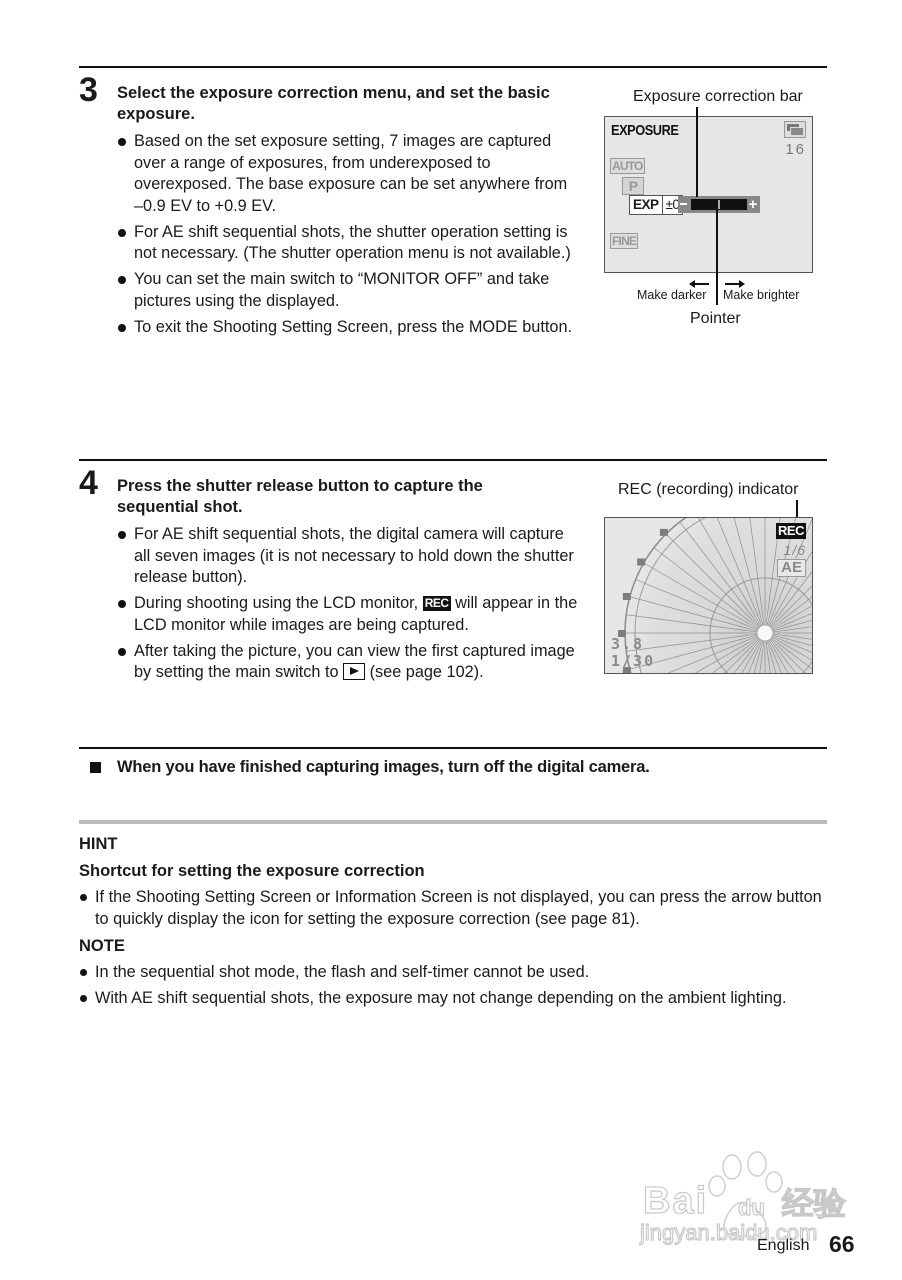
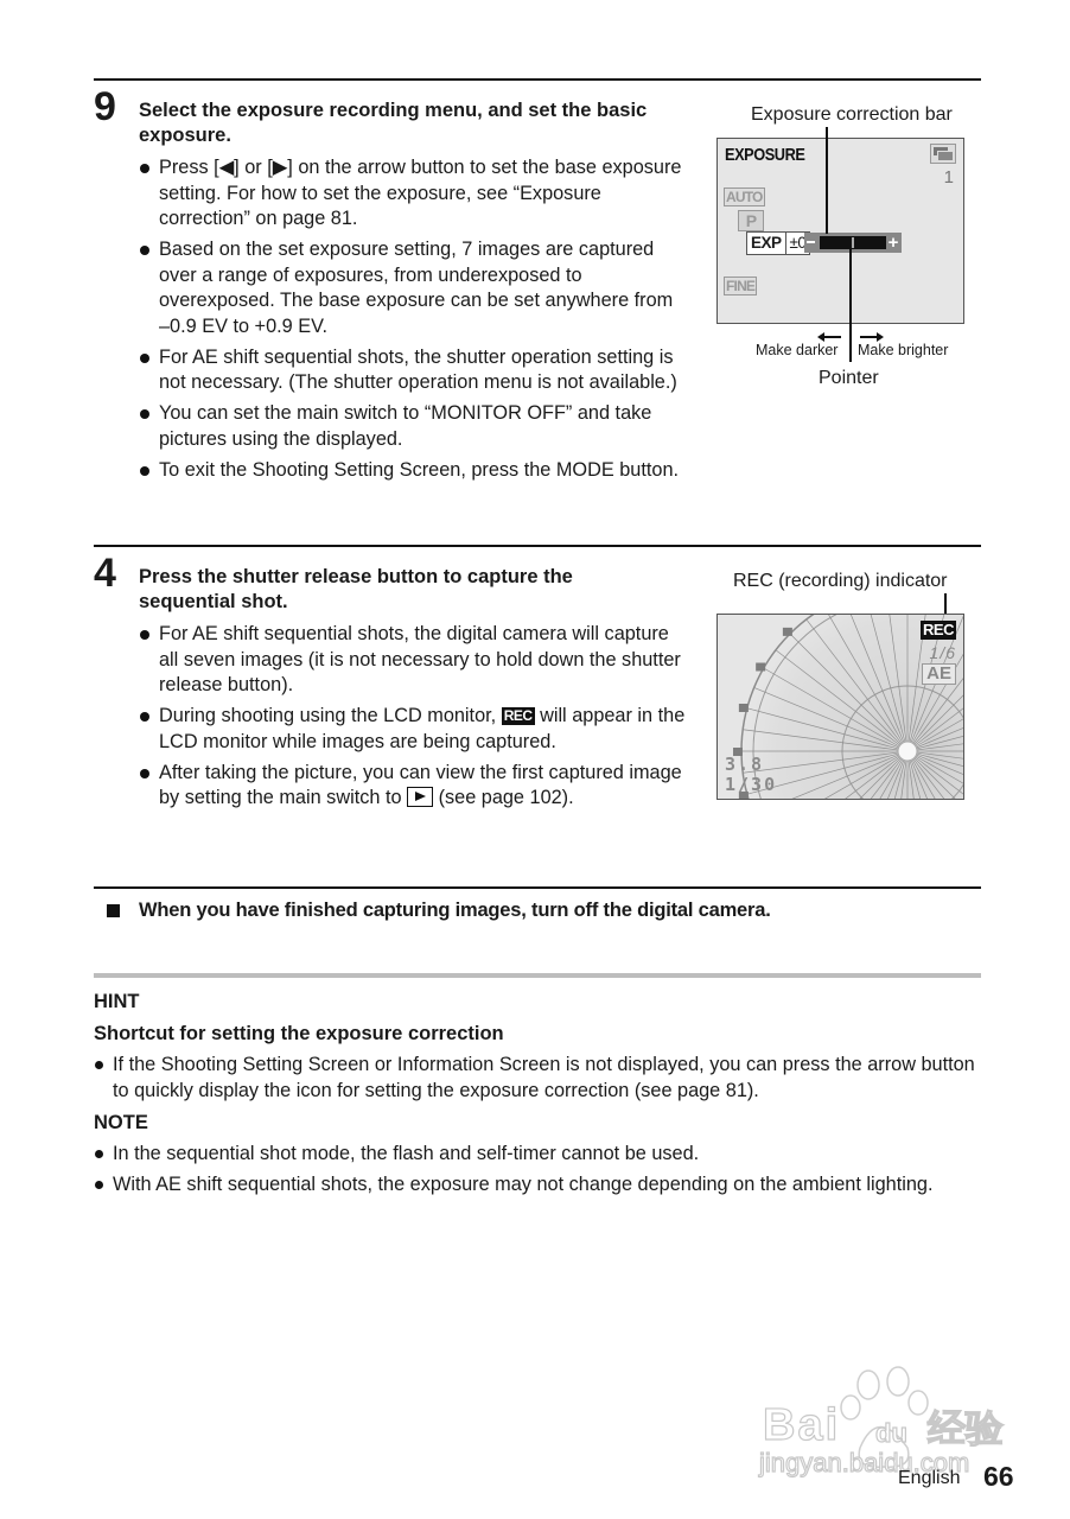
- 3
+ 9
- Select the exposure correction menu, and set the basic exposure.
+ Select the exposure recording menu, and set the basic exposure.
+ Press [◀] or [▶] on the arrow button to set the base exposure setting. For how to set the exposure, see “Exposure correction” on page 81.
  Based on the set exposure setting, 7 images are captured over a range of exposures, from underexposed to overexposed. The base exposure can be set anywhere from –0.9 EV to +0.9 EV.
  For AE shift sequential shots, the shutter operation setting is not necessary. (The shutter operation menu is not available.)
  You can set the main switch to “MONITOR OFF” and take pictures using the displayed.
  To exit the Shooting Setting Screen, press the MODE button.
  Exposure correction bar
  EXPOSURE
- 16
+ 1
  AUTO
  P
  EXP
  ±0
  +
  FINE
  Make darker
  Make brighter
  Pointer
  4
  Press the shutter release button to capture the sequential shot.
  For AE shift sequential shots, the digital camera will capture all seven images (it is not necessary to hold down the shutter release button).
  During shooting using the LCD monitor, REC will appear in the LCD monitor while images are being captured.
  After taking the picture, you can view the first captured image by setting the main switch to (see page 102).
  REC (recording) indicator
  REC
  1/6
  AE
  3.8
  1/30
  When you have finished capturing images, turn off the digital camera.
  HINT
  Shortcut for setting the exposure correction
  If the Shooting Setting Screen or Information Screen is not displayed, you can press the arrow button to quickly display the icon for setting the exposure correction (see page 81).
  NOTE
  In the sequential shot mode, the flash and self-timer cannot be used.
  With AE shift sequential shots, the exposure may not change depending on the ambient lighting.
  Bai
  du
  经验
  jingyan.baidu.com
  English
  66
